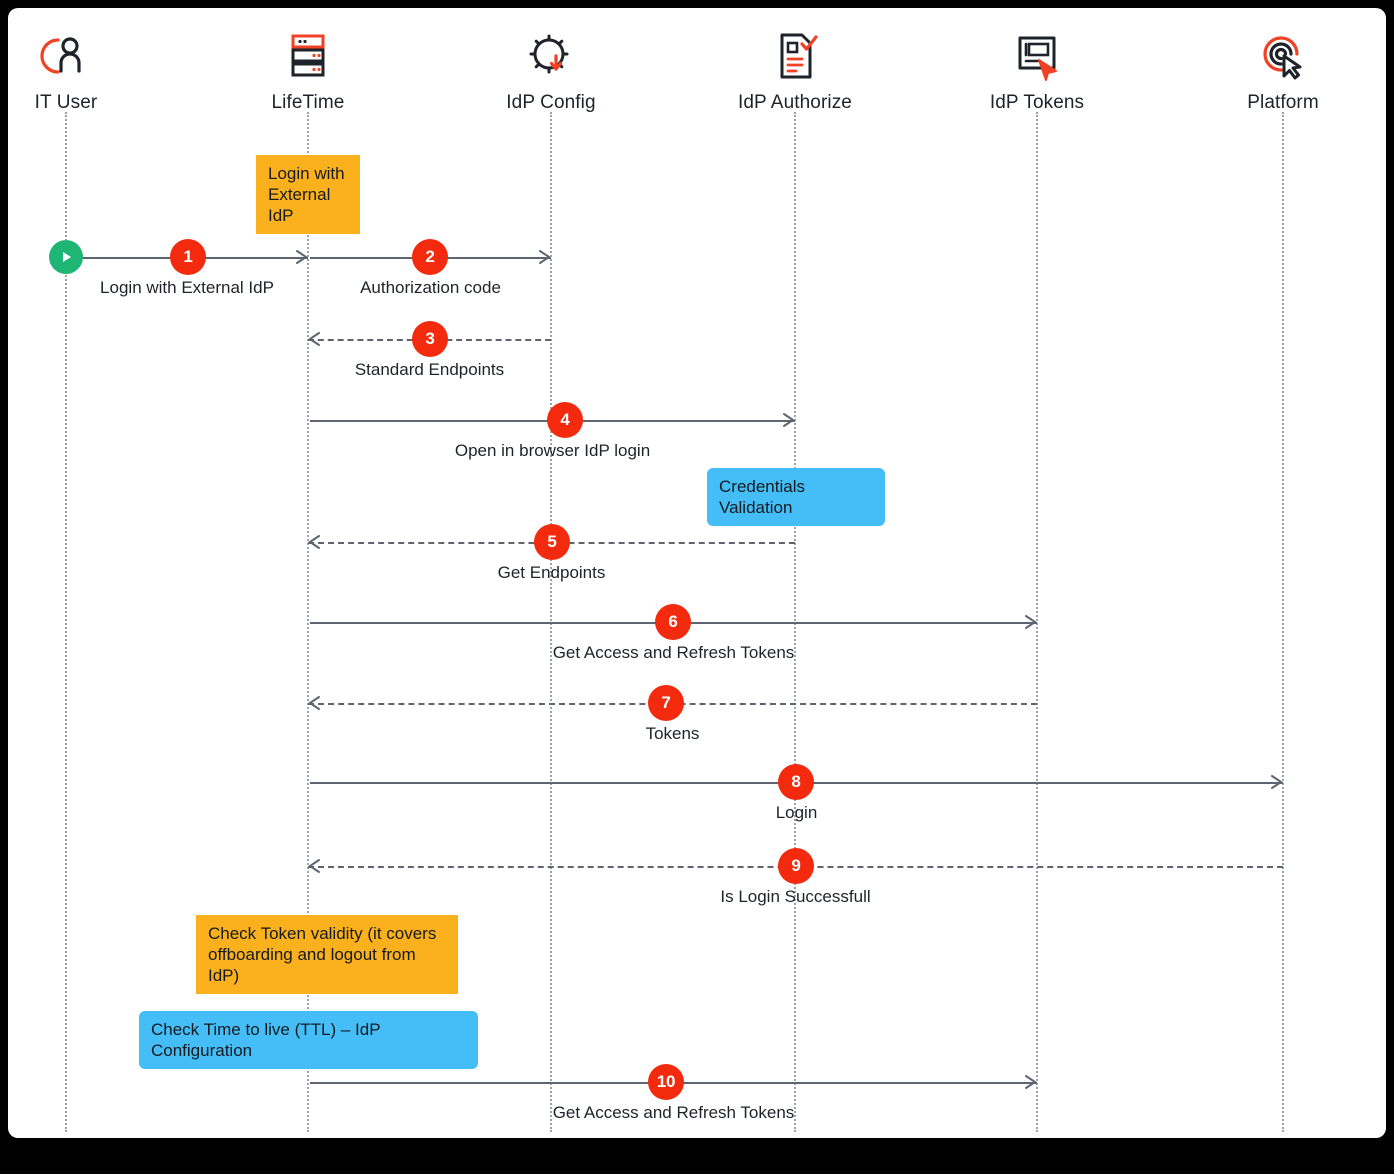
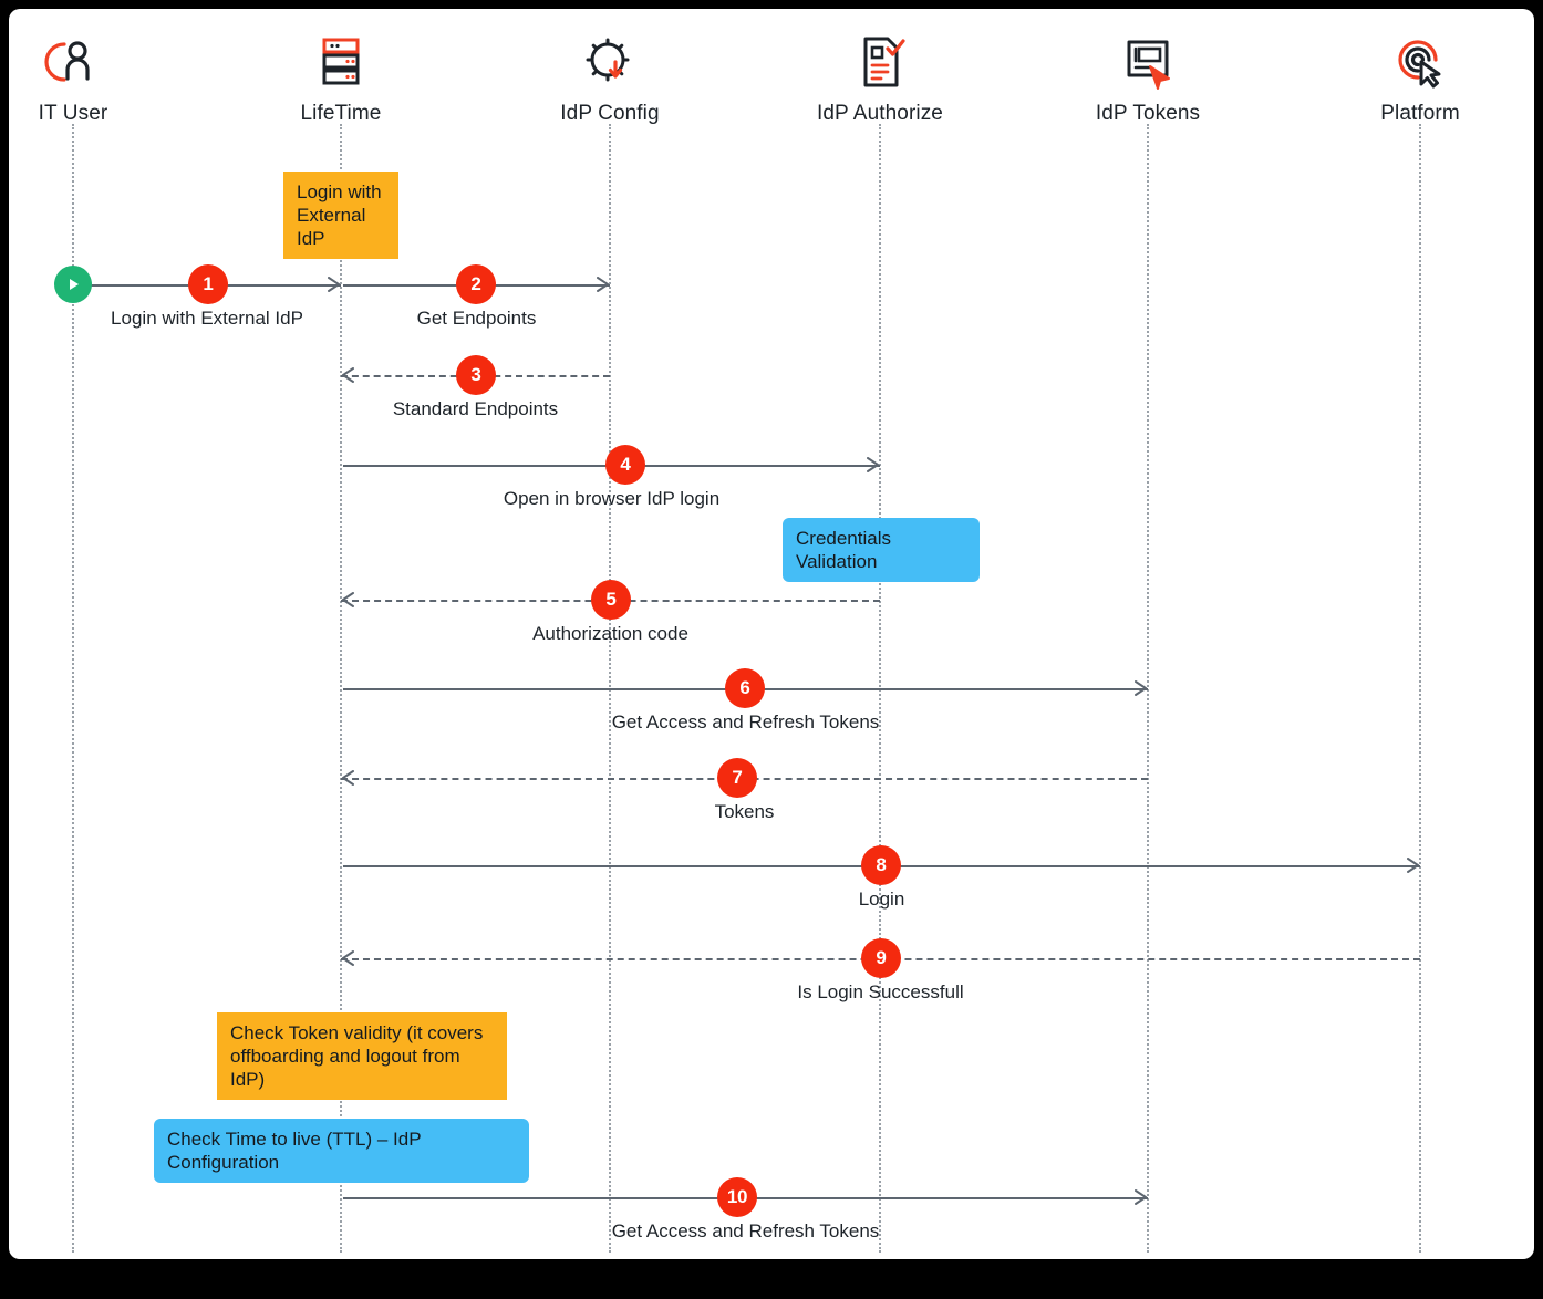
  IT User
  LifeTime
  IdP Config
  IdP Authorize
  IdP Tokens
  Platform
  1
  Login with External IdP
  2
- Authorization code
+ Get Endpoints
  3
  Standard Endpoints
  4
  Open in browser IdP login
  5
- Get Endpoints
+ Authorization code
  6
  Get Access and Refresh Tokens
  7
  Tokens
  8
  Login
  9
  Is Login Successfull
  10
  Get Access and Refresh Tokens
  Login with
  External IdP
  Credentials Validation
  Check Token validity (it covers
  offboarding and logout from IdP)
  Check Time to live (TTL) – IdP Configuration
